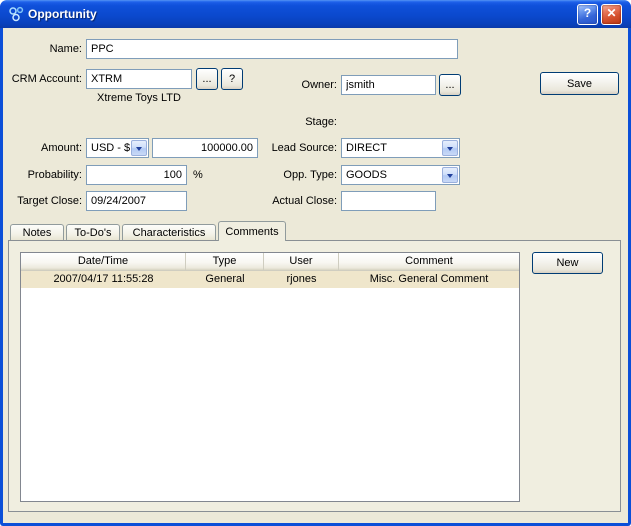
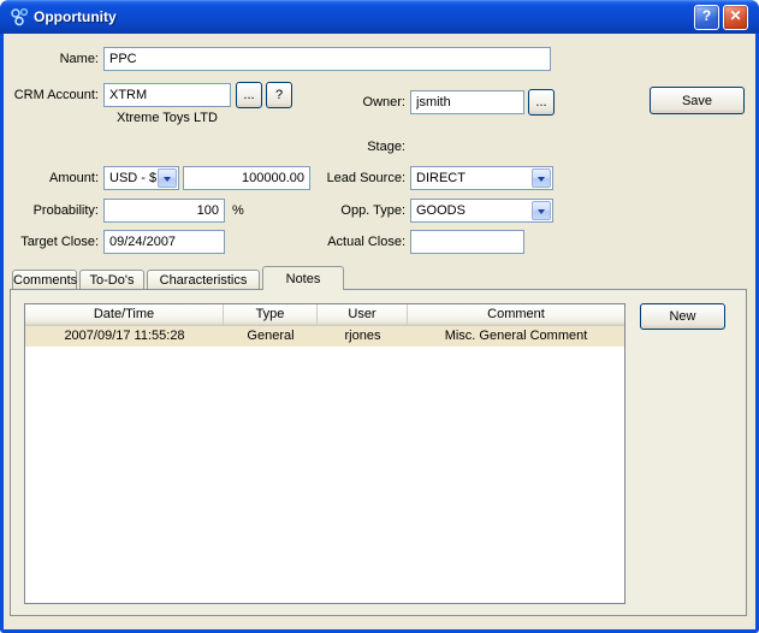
  Opportunity
  ?
  ✕
  Name:
  PPC
  Save
  CRM Account:
  XTRM
  ...
  ?
  Owner:
  jsmith
  ...
  Xtreme Toys LTD
  Stage:
  Amount:
  USD - $
  100000.00
  Lead Source:
  DIRECT
  Probability:
  100
  %
  Opp. Type:
  GOODS
  Target Close:
  09/24/2007
  Actual Close:
- Notes
+ Comments
  To-Do's
  Characteristics
- Comments
+ Notes
  Date/Time
  Type
  User
  Comment
- 2007/04/17 11:55:28
+ 2007/09/17 11:55:28
  General
  rjones
  Misc. General Comment
  New
